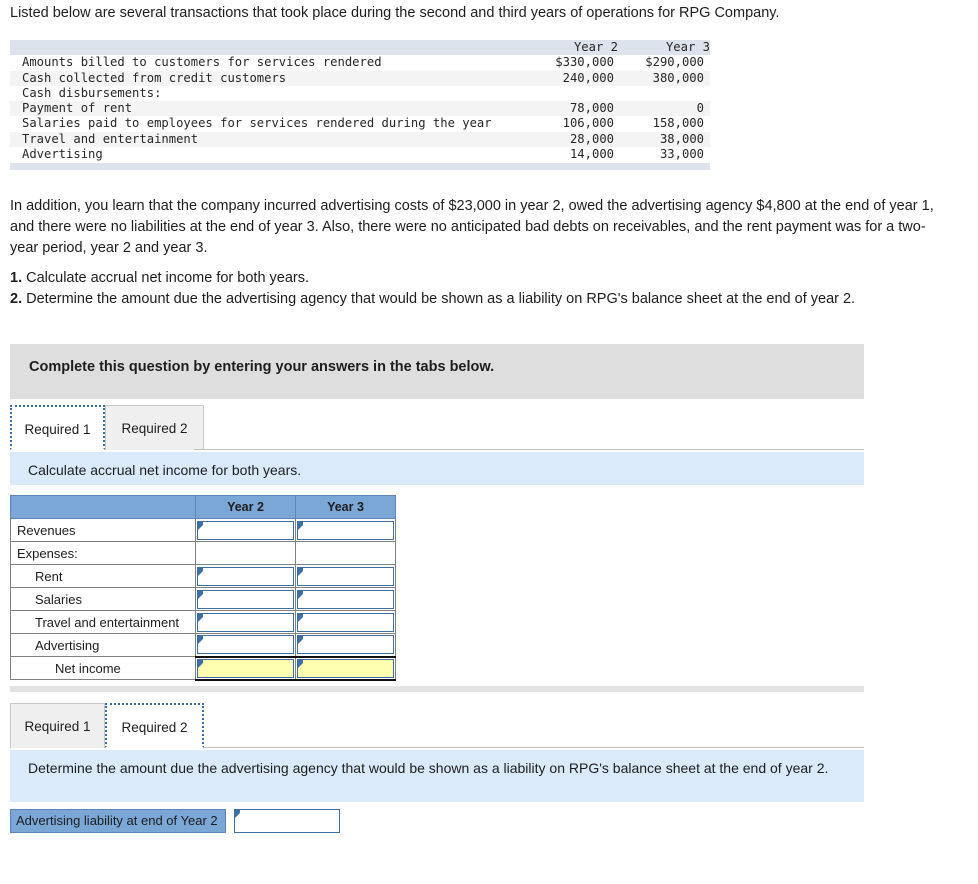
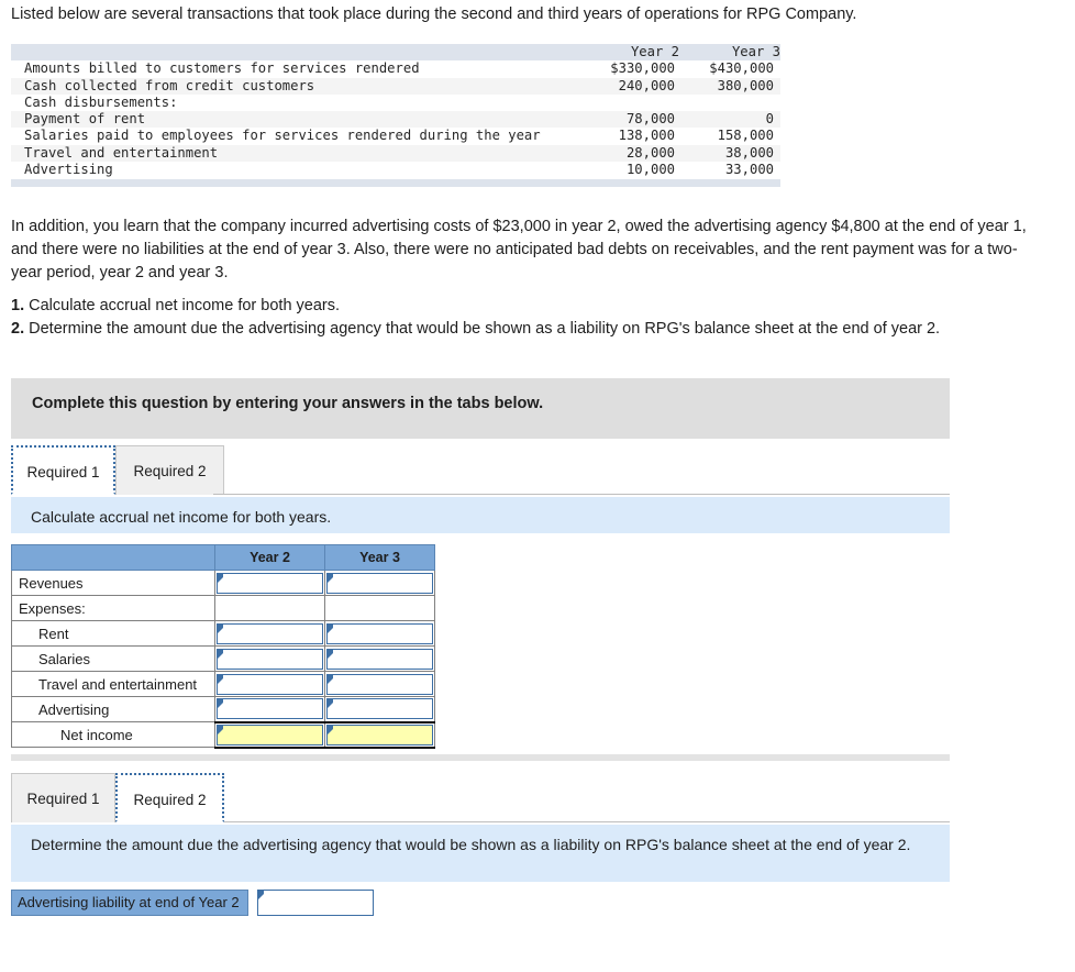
  Listed below are several transactions that took place during the second and third years of operations for RPG Company.
  	Year 2	Year 3
- Amounts billed to customers for services rendered	$330,000	$290,000
+ Amounts billed to customers for services rendered	$330,000	$430,000
  Cash collected from credit customers	240,000	380,000
  Cash disbursements:
  Payment of rent	78,000	0
- Salaries paid to employees for services rendered during the year	106,000	158,000
+ Salaries paid to employees for services rendered during the year	138,000	158,000
  Travel and entertainment	28,000	38,000
- Advertising	14,000	33,000
+ Advertising	10,000	33,000
  In addition, you learn that the company incurred advertising costs of $23,000 in year 2, owed the advertising agency $4,800 at the end of year 1, and there were no liabilities at the end of year 3. Also, there were no anticipated bad debts on receivables, and the rent payment was for a two-year period, year 2 and year 3.
  1. Calculate accrual net income for both years.
  2. Determine the amount due the advertising agency that would be shown as a liability on RPG's balance sheet at the end of year 2.
  Complete this question by entering your answers in the tabs below.
  Required 1
  Required 2
  Calculate accrual net income for both years.
  	Year 2	Year 3
  Revenues
  Expenses:
  Rent
  Salaries
  Travel and entertainment
  Advertising
  Net income
  Required 1
  Required 2
  Determine the amount due the advertising agency that would be shown as a liability on RPG's balance sheet at the end of year 2.
  Advertising liability at end of Year 2
